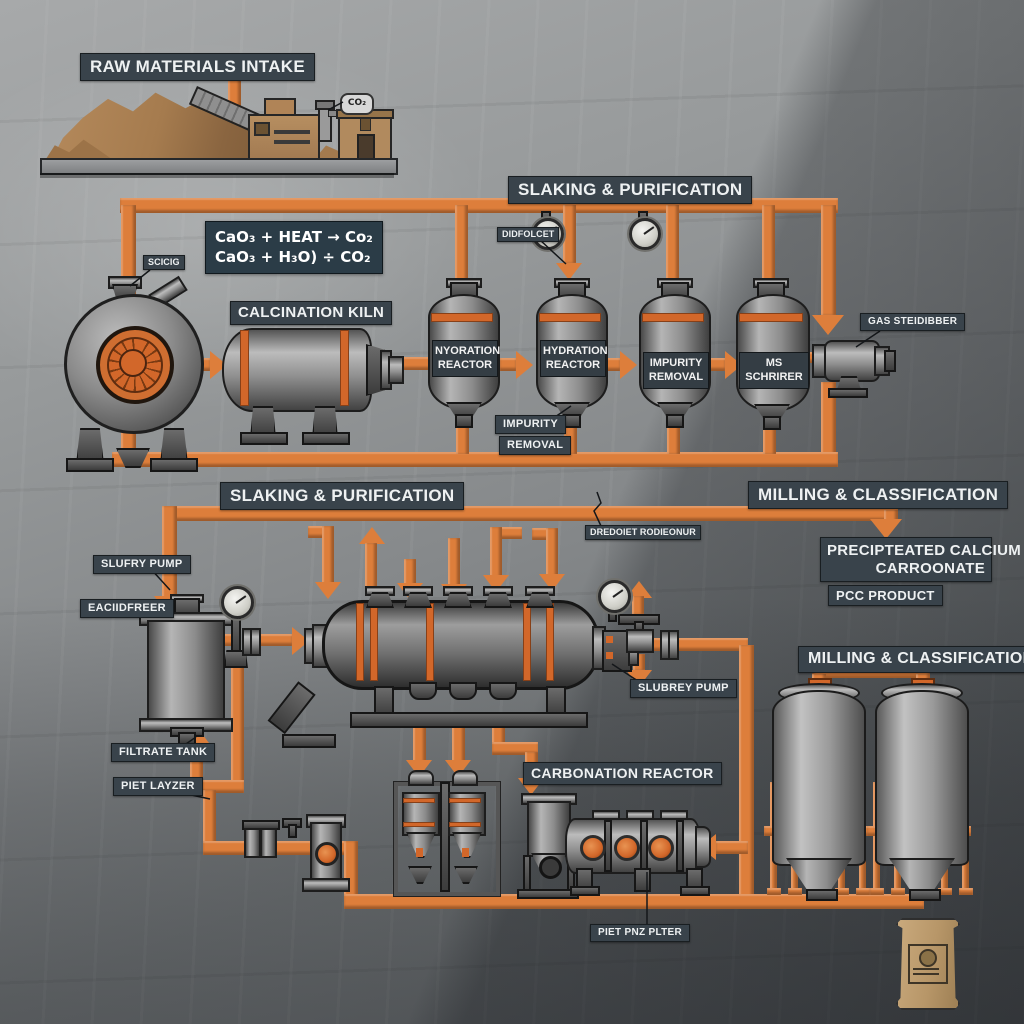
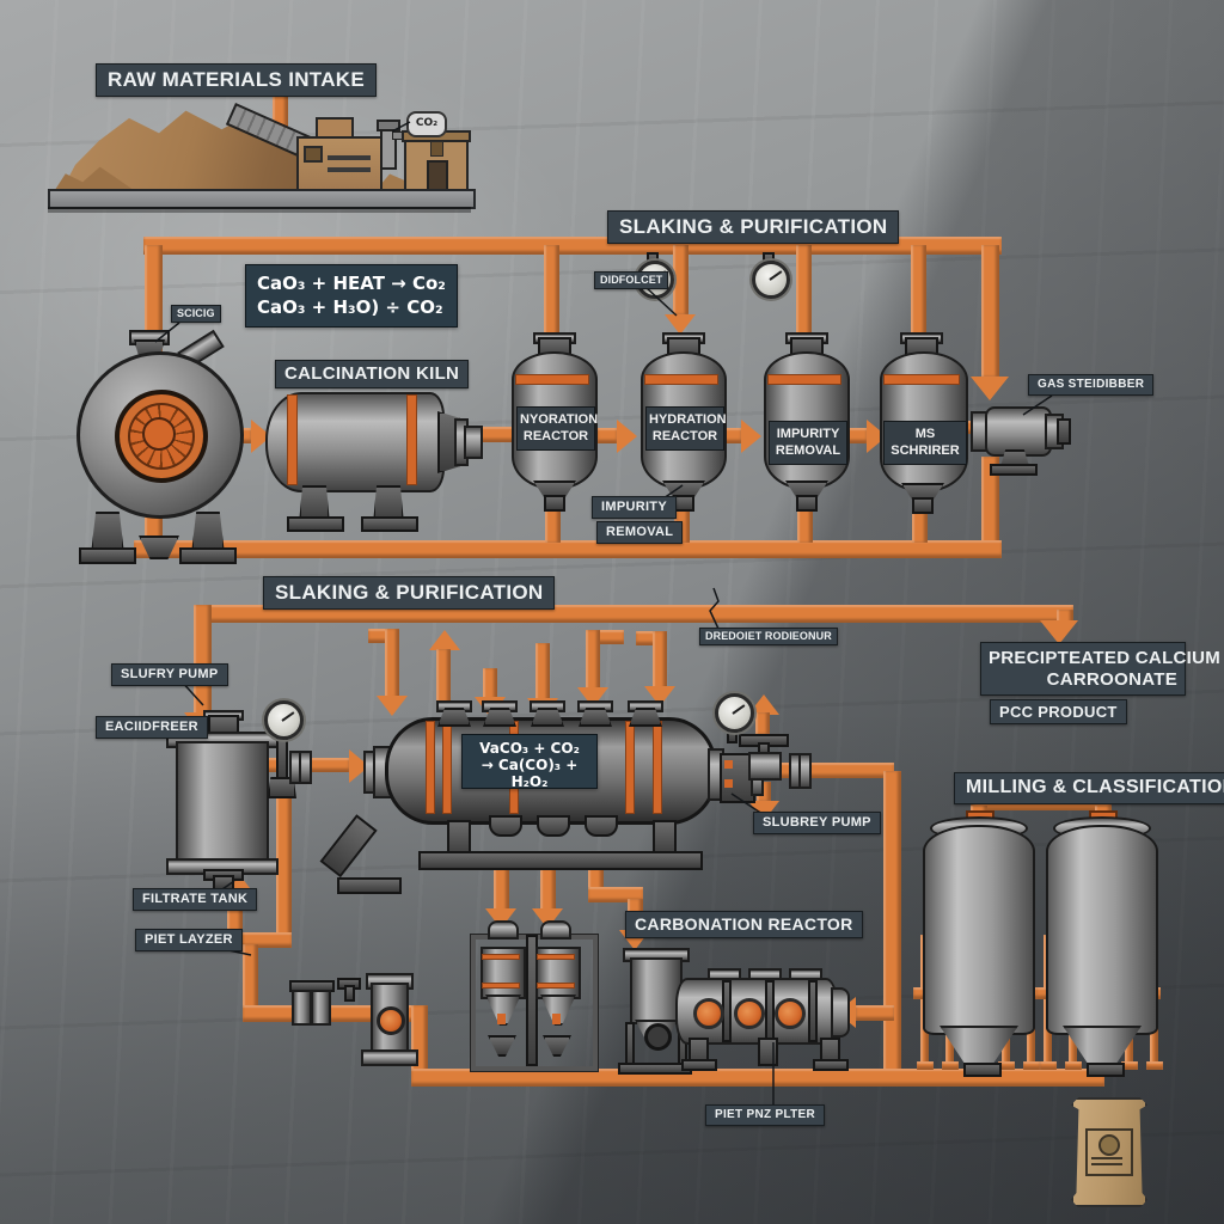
  CO₂
  NYORATION
  REACTOR
  HYDRATION
  REACTOR
  IMPURITY
  REMOVAL
  MS SCHRIRER
+ VaCO₃ + CO₂
+ → Ca(CO)₃ + H₂O₂
  RAW MATERIALS INTAKE
  SLAKING & PURIFICATION
  SLAKING & PURIFICATION
- MILLING & CLASSIFICATION
  MILLING & CLASSIFICATIO
  CaO₃ + HEAT → Co₂
  CaO₃ + H₃O) ÷ CO₂
  CALCINATION KILN
  SCICIG
  DIDFOLCET
  IMPURITY
  REMOVAL
  GAS STEIDIBBER
  DREDOIET RODIEONUR
  SLUFRY PUMP
  EACIIDFREER
  FILTRATE TANK
  PIET LAYZER
  SLUBREY PUMP
  CARBONATION REACTOR
  PIET PNZ PLTER
  PRECIPTEATED CALCIUM
  CARROONATE
  PCC PRODUCT
